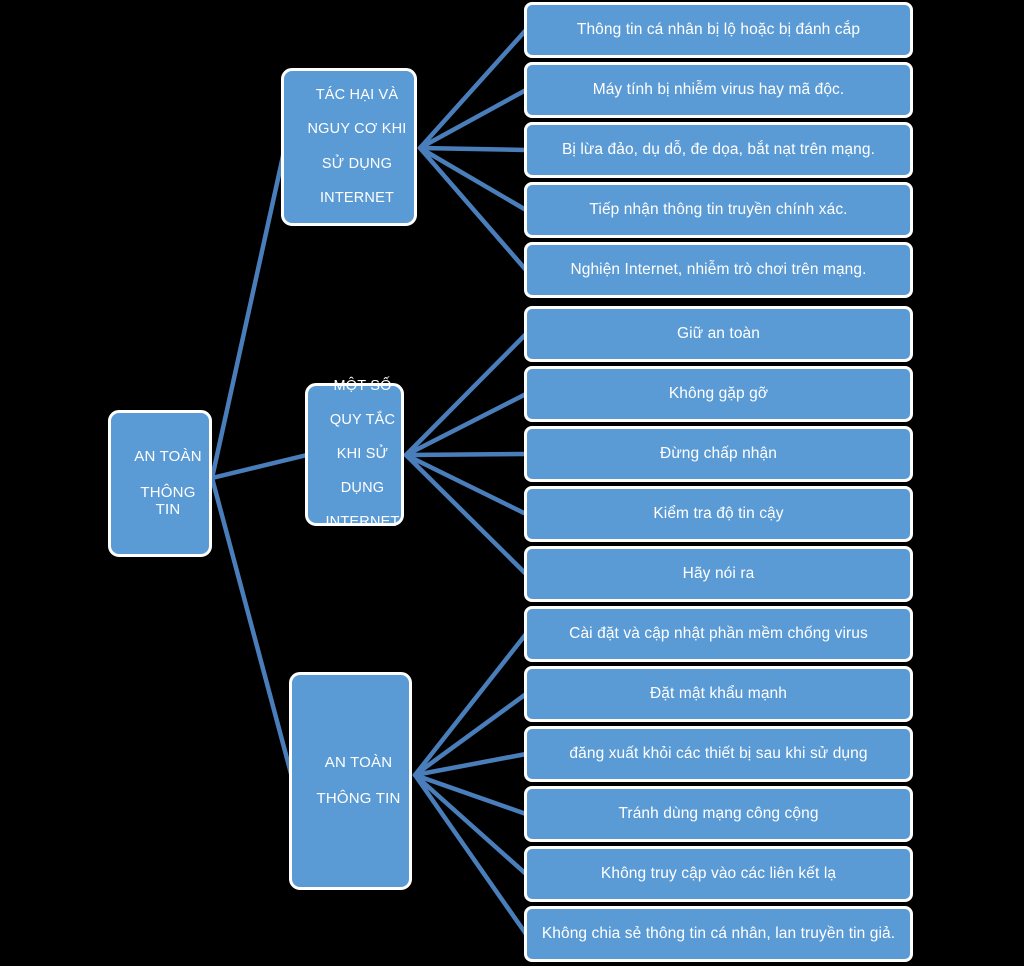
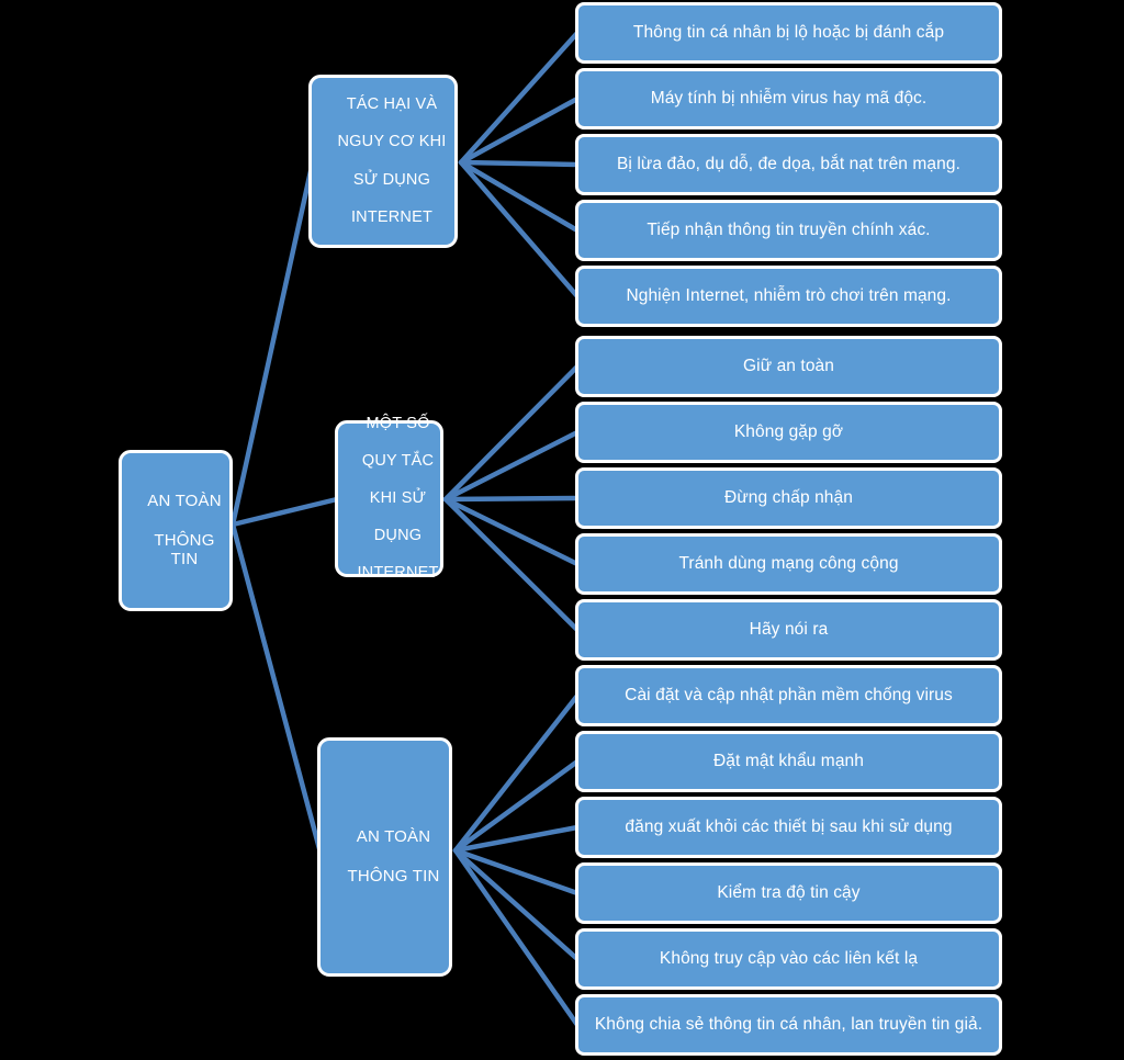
  AN TOÀN
  THÔNG TIN
  TÁC HẠI VÀ
  NGUY CƠ KHI
  SỬ DỤNG
  INTERNET
  Thông tin cá nhân bị lộ hoặc bị đánh cắp
  Máy tính bị nhiễm virus hay mã độc.
  Bị lừa đảo, dụ dỗ, đe dọa, bắt nạt trên mạng.
  Tiếp nhận thông tin truyền chính xác.
  Nghiện Internet, nhiễm trò chơi trên mạng.
  MỘT SỐ
  QUY TẮC
  KHI SỬ
  DỤNG
  INTERNET
  Giữ an toàn
  Không gặp gỡ
  Đừng chấp nhận
- Kiểm tra độ tin cậy
+ Tránh dùng mạng công cộng
  Hãy nói ra
  AN TOÀN
  THÔNG TIN
  Cài đặt và cập nhật phần mềm chống virus
  Đặt mật khẩu mạnh
  đăng xuất khỏi các thiết bị sau khi sử dụng
- Tránh dùng mạng công cộng
+ Kiểm tra độ tin cậy
  Không truy cập vào các liên kết lạ
  Không chia sẻ thông tin cá nhân, lan truyền tin giả.
